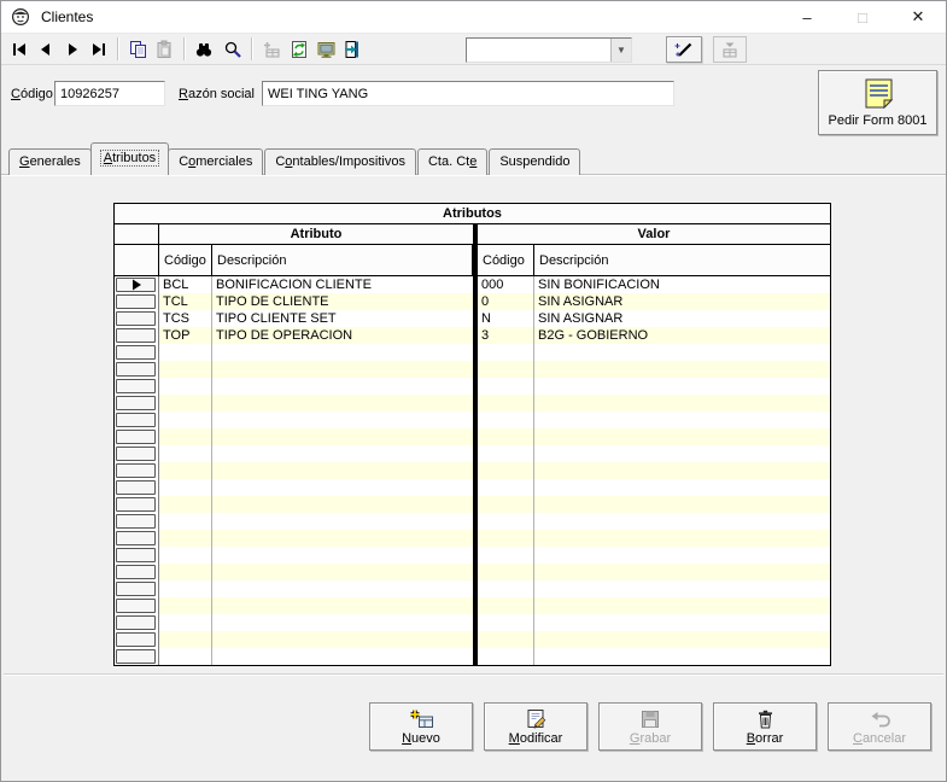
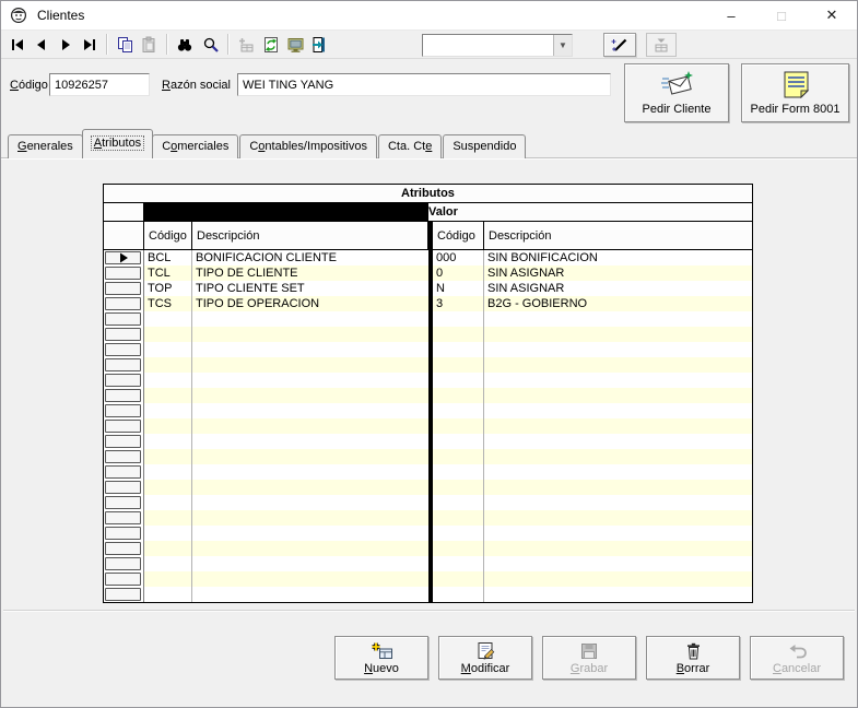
  Clientes
  –
  □
  ✕
  ▼
  Código
  10926257
  Razón social
  WEI TING YANG
+ Pedir Cliente
  Pedir Form 8001
  Generales
  Atributos
  Comerciales
  Contables/Impositivos
  Cta. Cte
  Suspendido
  Atributos
- Atributo
  Valor
  Código
  Descripción
  Código
  Descripción
  BCL
  BONIFICACION CLIENTE
  000
  SIN BONIFICACION
  TCL
  TIPO DE CLIENTE
  0
  SIN ASIGNAR
- TCS
+ TOP
  TIPO CLIENTE SET
  N
  SIN ASIGNAR
- TOP
+ TCS
  TIPO DE OPERACION
  3
  B2G - GOBIERNO
  Nuevo
  Modificar
  Grabar
  Borrar
  Cancelar
